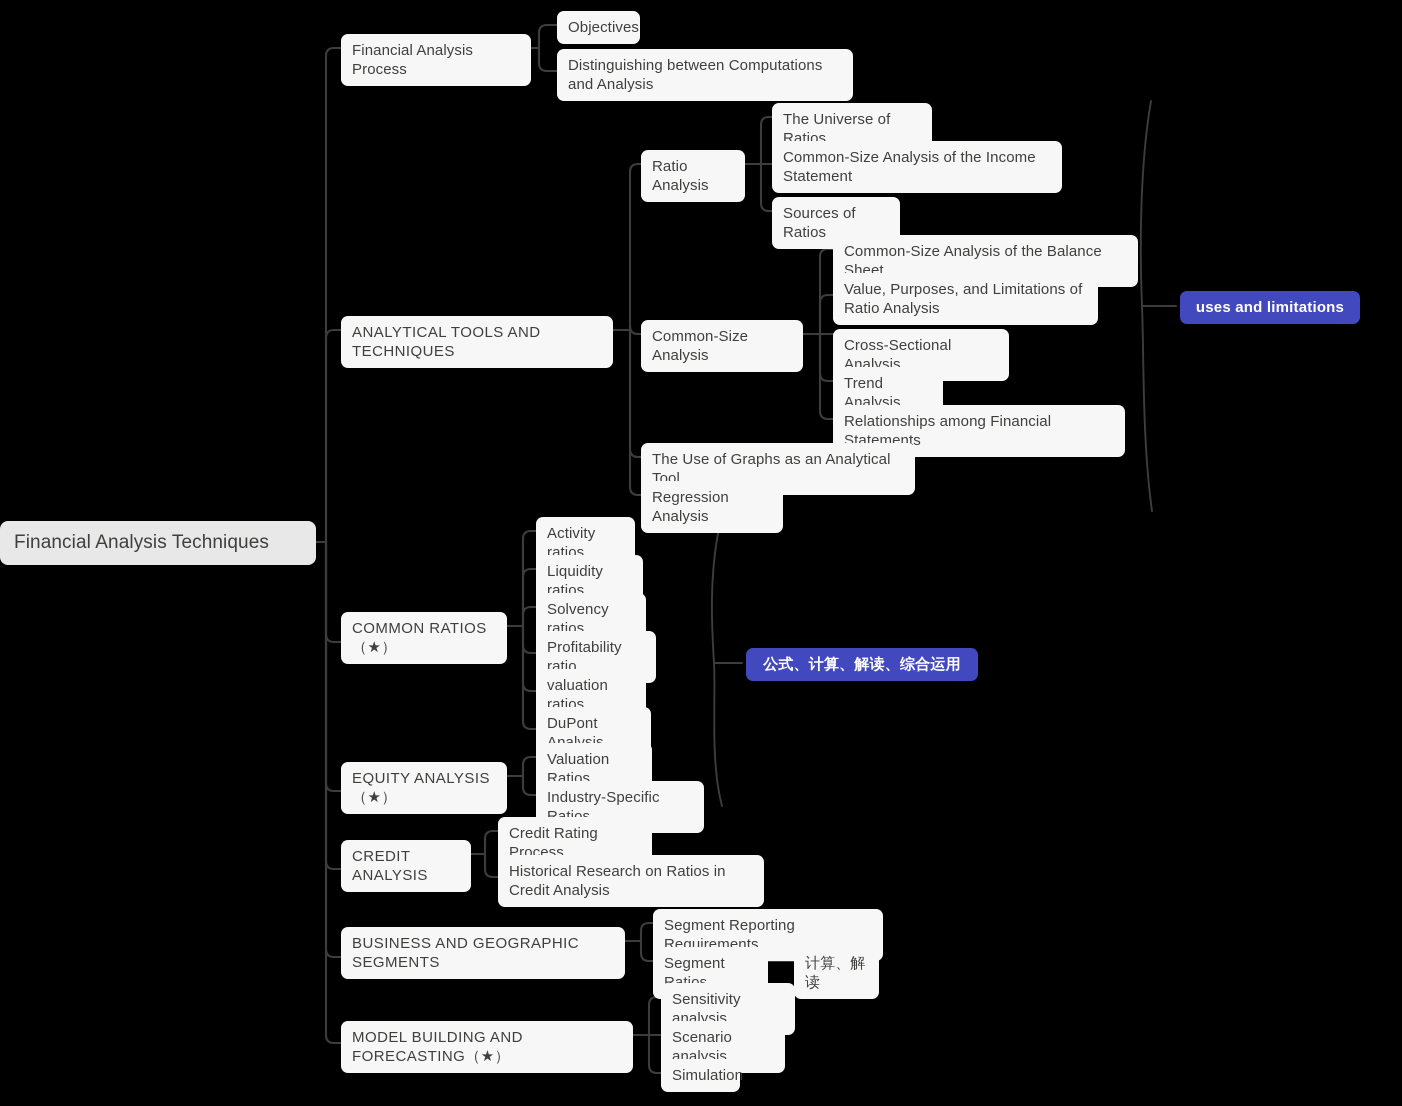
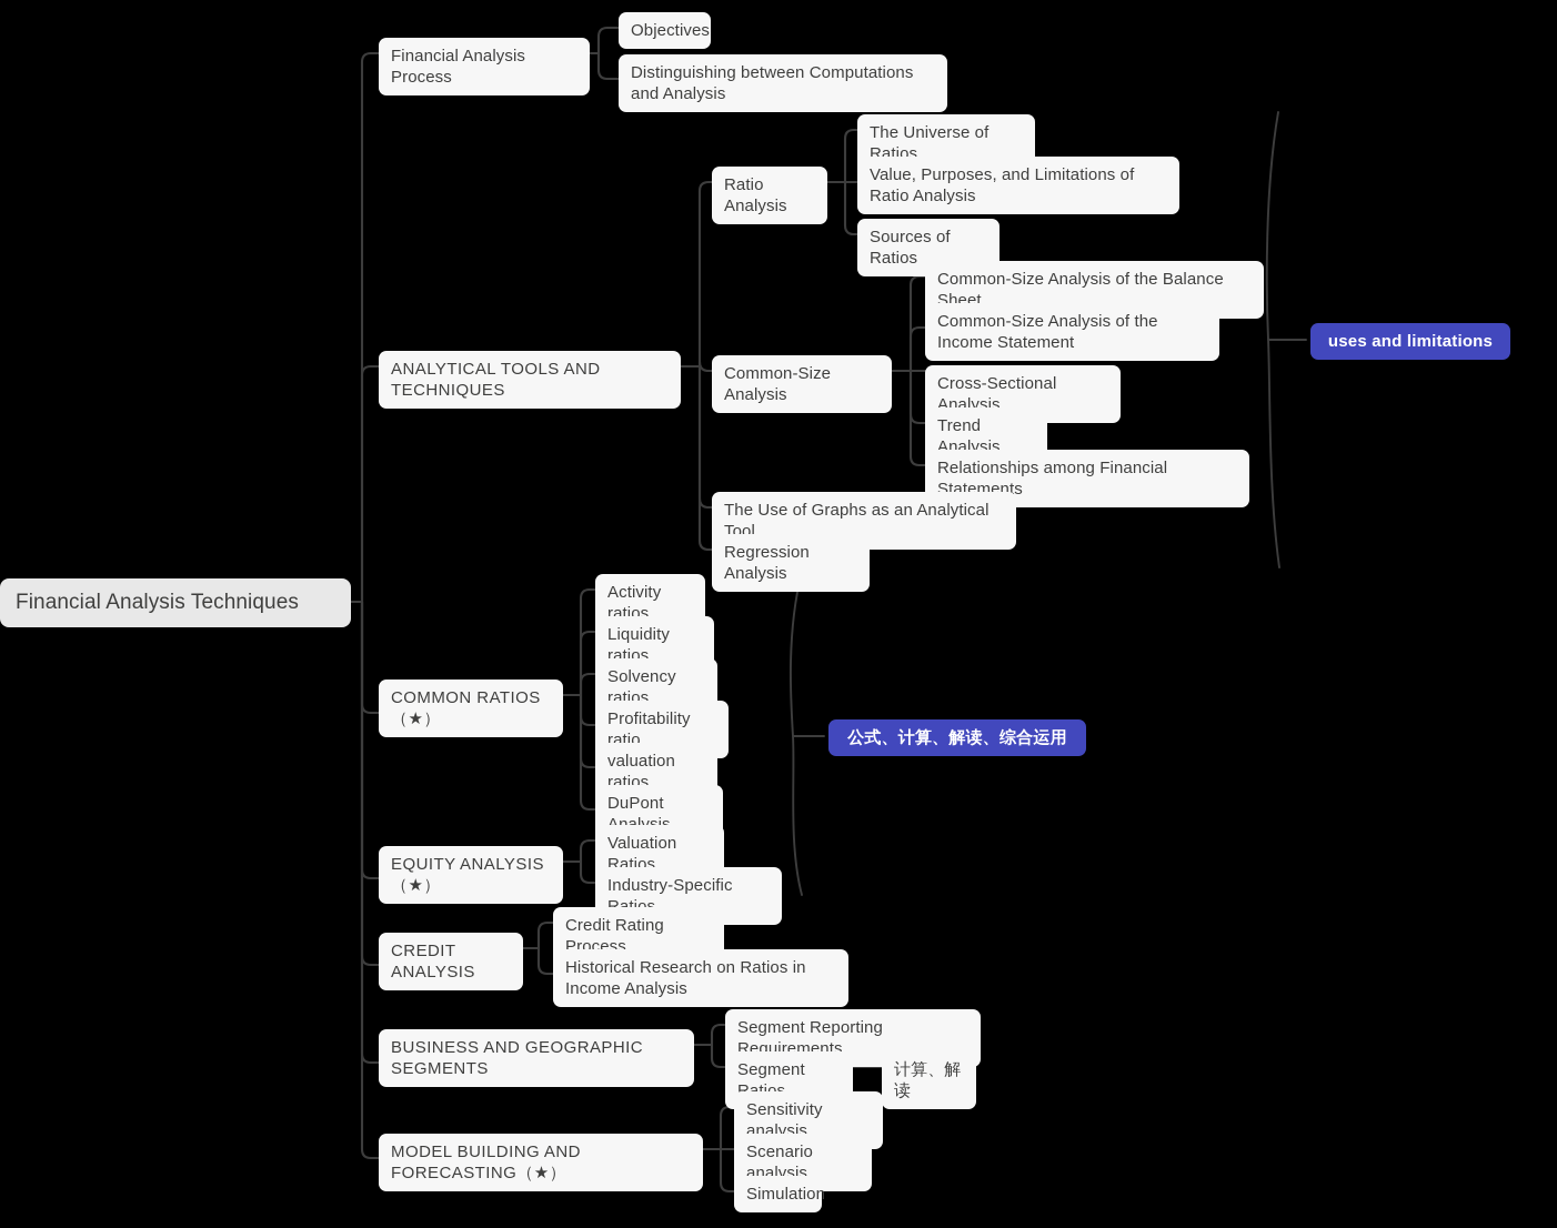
  Financial Analysis Techniques
  Financial Analysis Process
  Objectives
  Distinguishing between Computations and Analysis
  ANALYTICAL TOOLS AND TECHNIQUES
  Ratio Analysis
  The Universe of Ratios
- Common-Size Analysis of the Income Statement
+ Value, Purposes, and Limitations of Ratio Analysis
  Sources of Ratios
  Common-Size Analysis
  Common-Size Analysis of the Balance Sheet
- Value, Purposes, and Limitations of Ratio Analysis
+ Common-Size Analysis of the Income Statement
  Cross-Sectional Analysis
  Trend Analysis
  Relationships among Financial Statements
  The Use of Graphs as an Analytical Tool
  Regression Analysis
  COMMON RATIOS（★）
  Activity ratios
  Liquidity ratios
  Solvency ratios
  Profitability ratio
  valuation ratios
  EQUITY ANALYSIS（★）
  Valuation Ratios
  Industry-Specific
  CREDIT ANALYSIS
  Credit Rating Process
- Historical Research on Ratios in Credit Analysis
+ Historical Research on Ratios in Income Analysis
  BUSINESS AND GEOGRAPHIC SEGMENTS
  Segment Reporting Requirements
  计算、解读
  MODEL BUILDING AND FORECASTING（★）
  Sensitivity analysis
  Scenario analysis
  Simulation
  uses and limitations
  公式、计算、解读、综合运用
